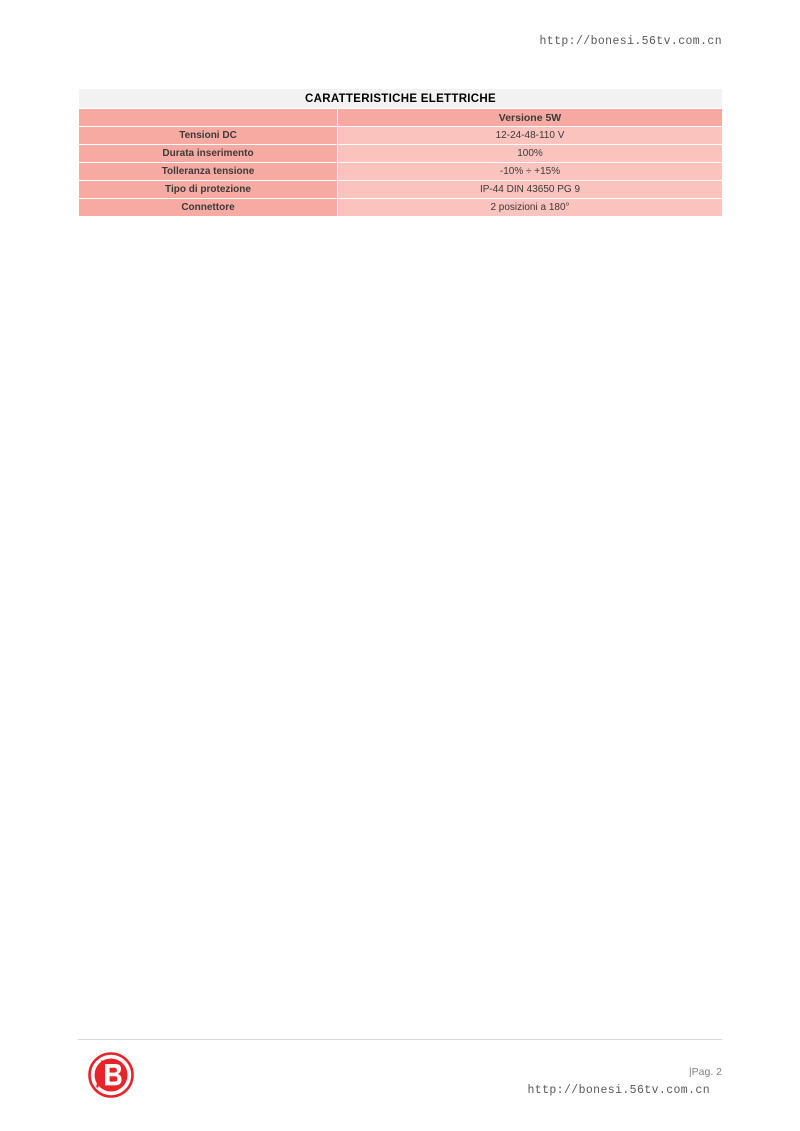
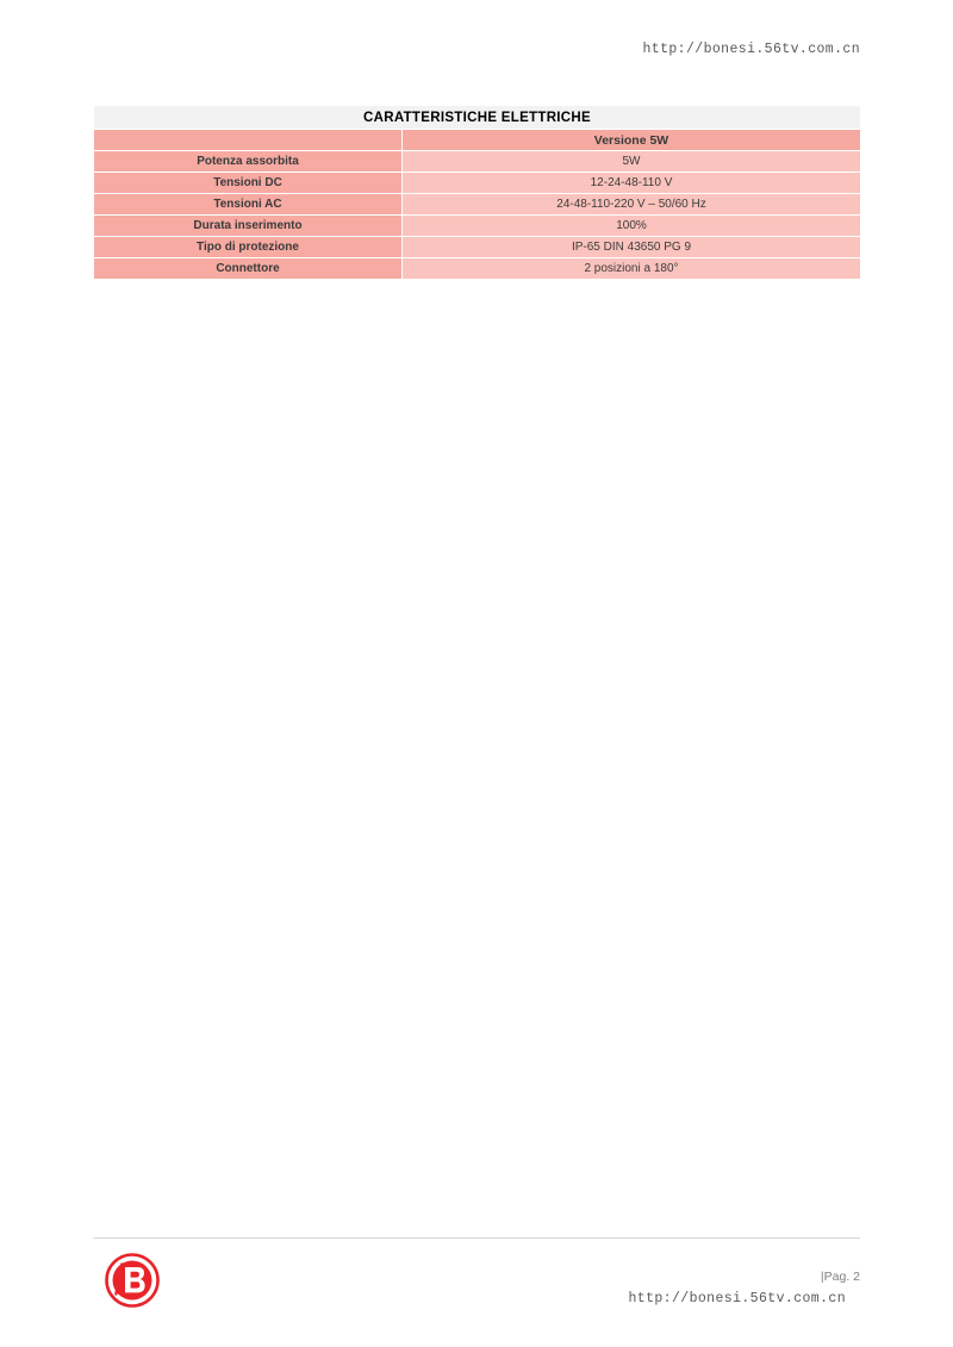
  http://bonesi.56tv.com.cn
  CARATTERISTICHE ELETTRICHE
  	Versione 5W
+ Potenza assorbita	5W
  Tensioni DC	12-24-48-110 V
+ Tensioni AC	24-48-110-220 V – 50/60 Hz
  Durata inserimento	100%
- Tolleranza tensione	-10% ÷ +15%
- Tipo di protezione	IP-44 DIN 43650 PG 9
+ Tipo di protezione	IP-65 DIN 43650 PG 9
  Connettore	2 posizioni a 180°
  |Pag. 2
  http://bonesi.56tv.com.cn
